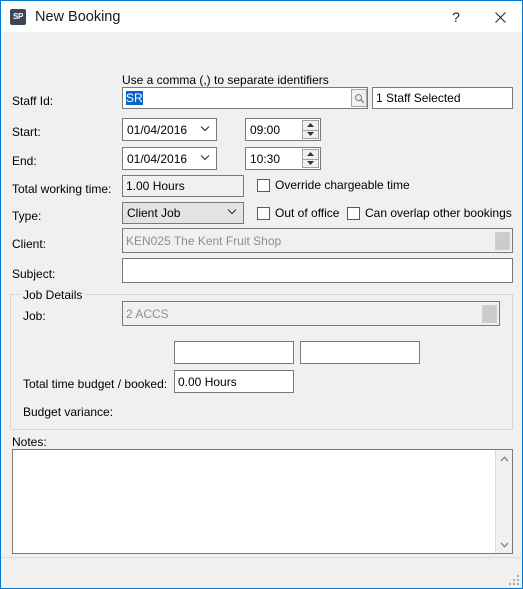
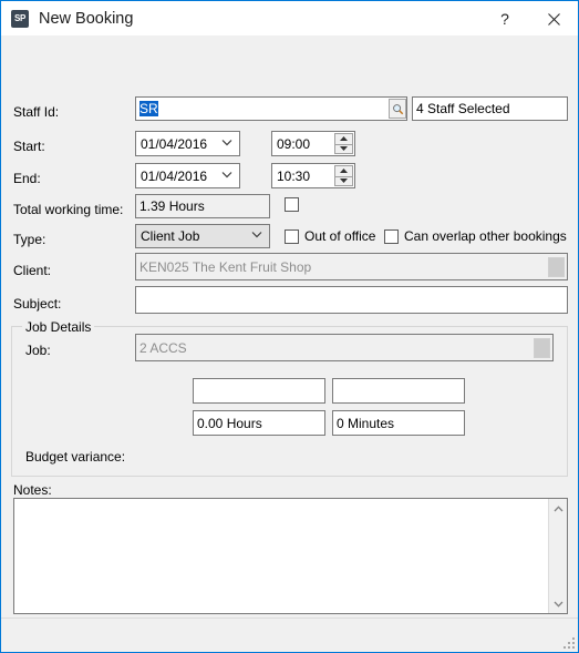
  SP
  New Booking
  ?
- Use a comma (,) to separate identifiers
  Staff Id:
  SR
- 1 Staff Selected
+ 4 Staff Selected
  Start:
  01/04/2016
  09:00
  End:
  01/04/2016
  10:30
  Total working time:
- 1.00 Hours
+ 1.39 Hours
- Override chargeable time
  Type:
  Client Job
  Out of office
  Can overlap other bookings
  Client:
  KEN025 The Kent Fruit Shop
  Subject:
  Job Details
  Job:
  2 ACCS
- Total time budget / booked:
  0.00 Hours
+ 0 Minutes
  Budget variance:
  Notes:
